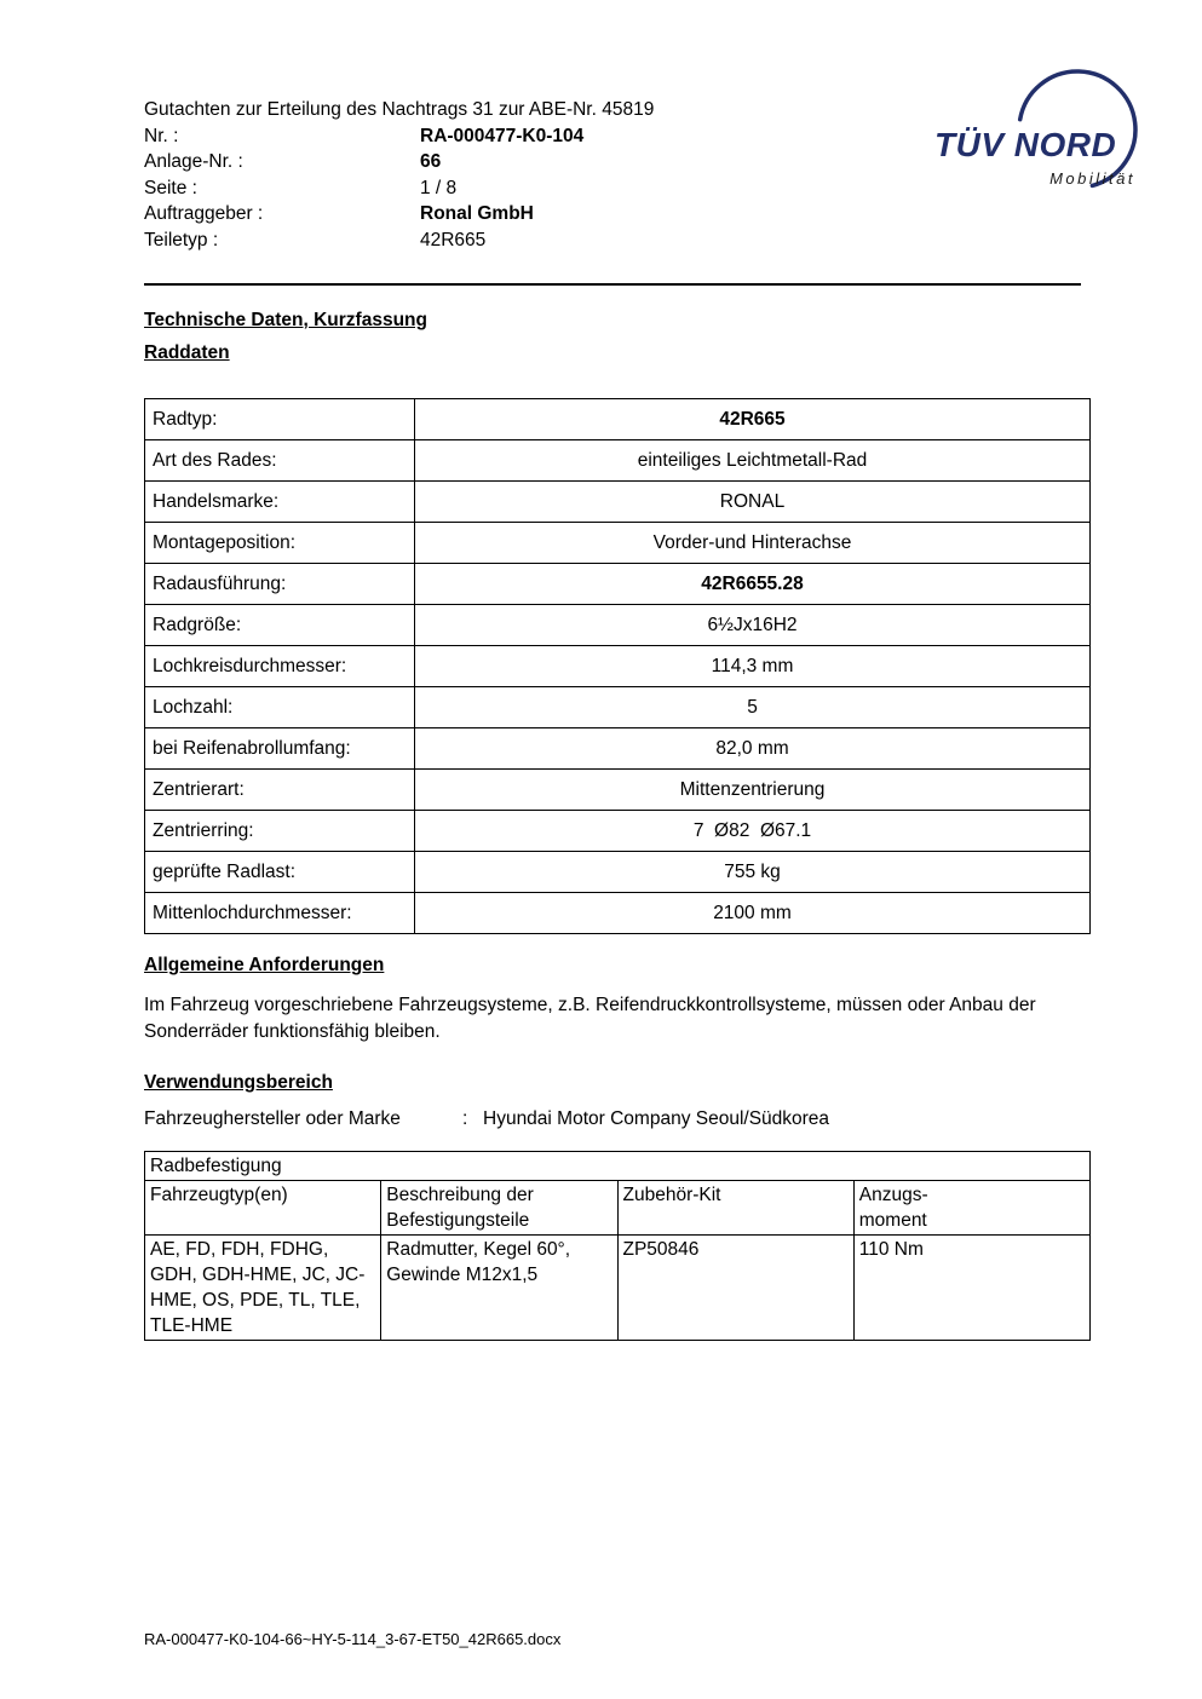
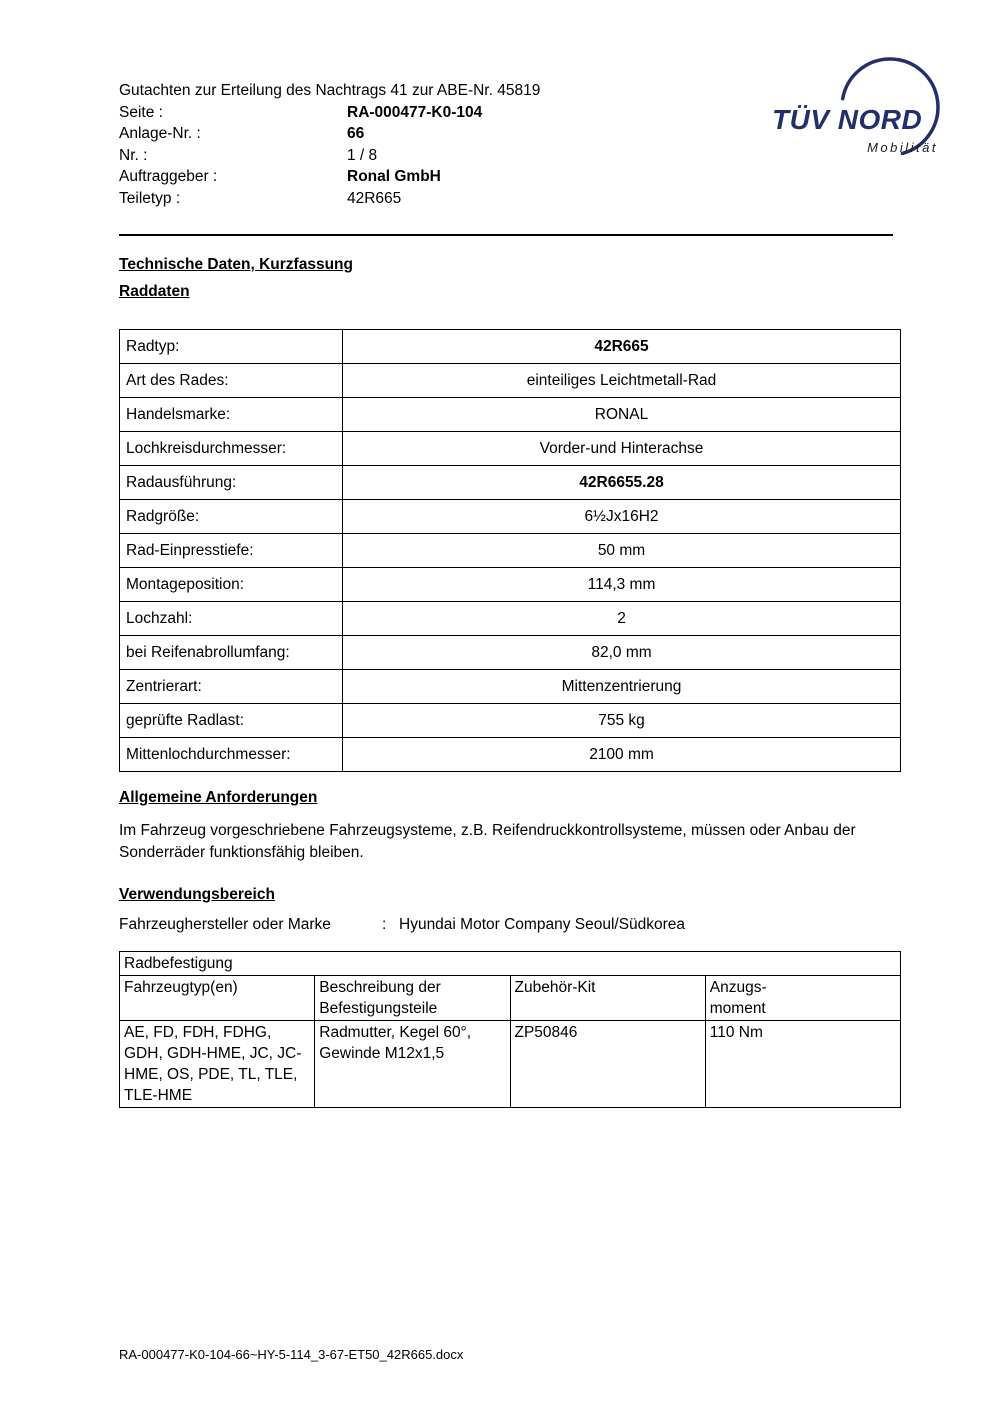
  TÜV NORD
  Mobilität
- Gutachten zur Erteilung des Nachtrags 31 zur ABE-Nr. 45819
+ Gutachten zur Erteilung des Nachtrags 41 zur ABE-Nr. 45819
- Nr. :
+ Seite :
  RA-000477-K0-104
  Anlage-Nr. :
  66
- Seite :
+ Nr. :
  1 / 8
  Auftraggeber :
  Ronal GmbH
  Teiletyp :
  42R665
  Technische Daten, Kurzfassung
  Raddaten
  Radtyp:	42R665
  Art des Rades:	einteiliges Leichtmetall-Rad
  Handelsmarke:	RONAL
- Montageposition:	Vorder-und Hinterachse
+ Lochkreisdurchmesser:	Vorder-und Hinterachse
  Radausführung:	42R6655.28
  Radgröße:	6½Jx16H2
+ Rad-Einpresstiefe:	50 mm
- Lochkreisdurchmesser:	114,3 mm
+ Montageposition:	114,3 mm
- Lochzahl:	5
+ Lochzahl:	2
  bei Reifenabrollumfang:	82,0 mm
  Zentrierart:	Mittenzentrierung
- Zentrierring:	7 Ø82 Ø67.1
  geprüfte Radlast:	755 kg
  Mittenlochdurchmesser:	2100 mm
  Allgemeine Anforderungen
  Im Fahrzeug vorgeschriebene Fahrzeugsysteme, z.B. Reifendruckkontrollsysteme, müssen oder Anbau der Sonderräder funktionsfähig bleiben.
  Verwendungsbereich
  Fahrzeughersteller oder Marke
  :
  Hyundai Motor Company Seoul/Südkorea
  Radbefestigung
  Fahrzeugtyp(en)	Beschreibung der Befestigungsteile	Zubehör-Kit	Anzugs- moment
  AE, FD, FDH, FDHG, GDH, GDH-HME, JC, JC-HME, OS, PDE, TL, TLE, TLE-HME	Radmutter, Kegel 60°, Gewinde M12x1,5	ZP50846	110 Nm
  RA-000477-K0-104-66~HY-5-114_3-67-ET50_42R665.docx
